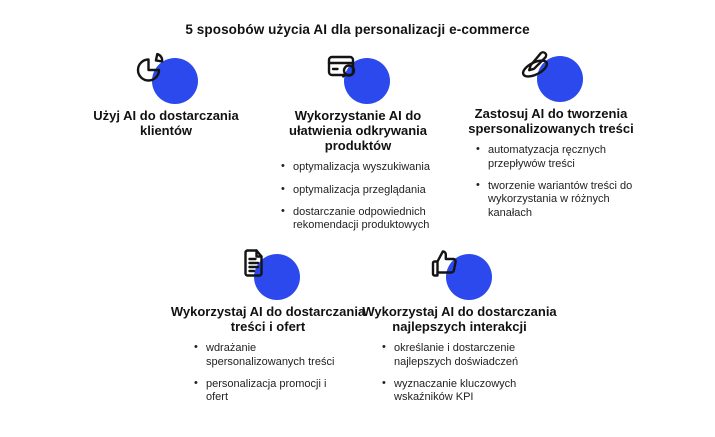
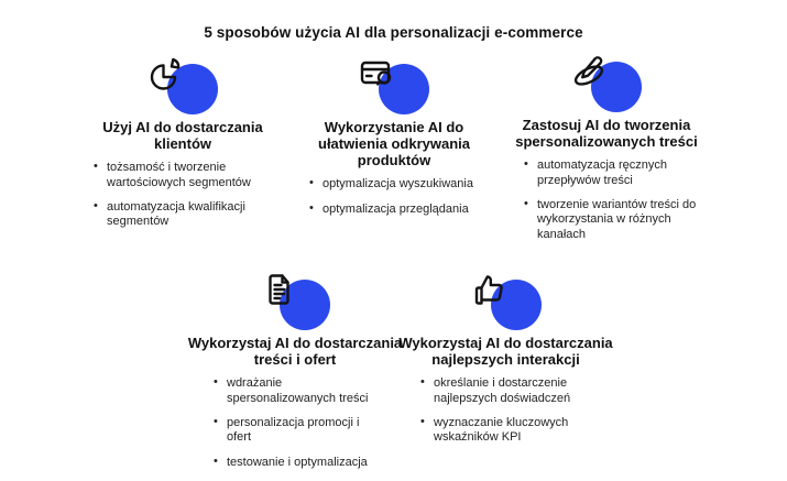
  5 sposobów użycia AI dla personalizacji e-commerce
  Użyj AI do dostarczania klientów
+ tożsamość i tworzenie wartościowych segmentów
+ automatyzacja kwalifikacji segmentów
  Wykorzystanie AI do ułatwienia odkrywania produktów
  optymalizacja wyszukiwania
  optymalizacja przeglądania
- dostarczanie odpowiednich rekomendacji produktowych
  Zastosuj AI do tworzenia spersonalizowanych treści
  automatyzacja ręcznych przepływów treści
  tworzenie wariantów treści do wykorzystania w różnych kanałach
  Wykorzystaj AI do dostarczania treści i ofert
  wdrażanie spersonalizowanych treści
  personalizacja promocji i ofert
+ testowanie i optymalizacja
  Wykorzystaj AI do dostarczania najlepszych interakcji
  określanie i dostarczenie najlepszych doświadczeń
  wyznaczanie kluczowych wskaźników KPI
